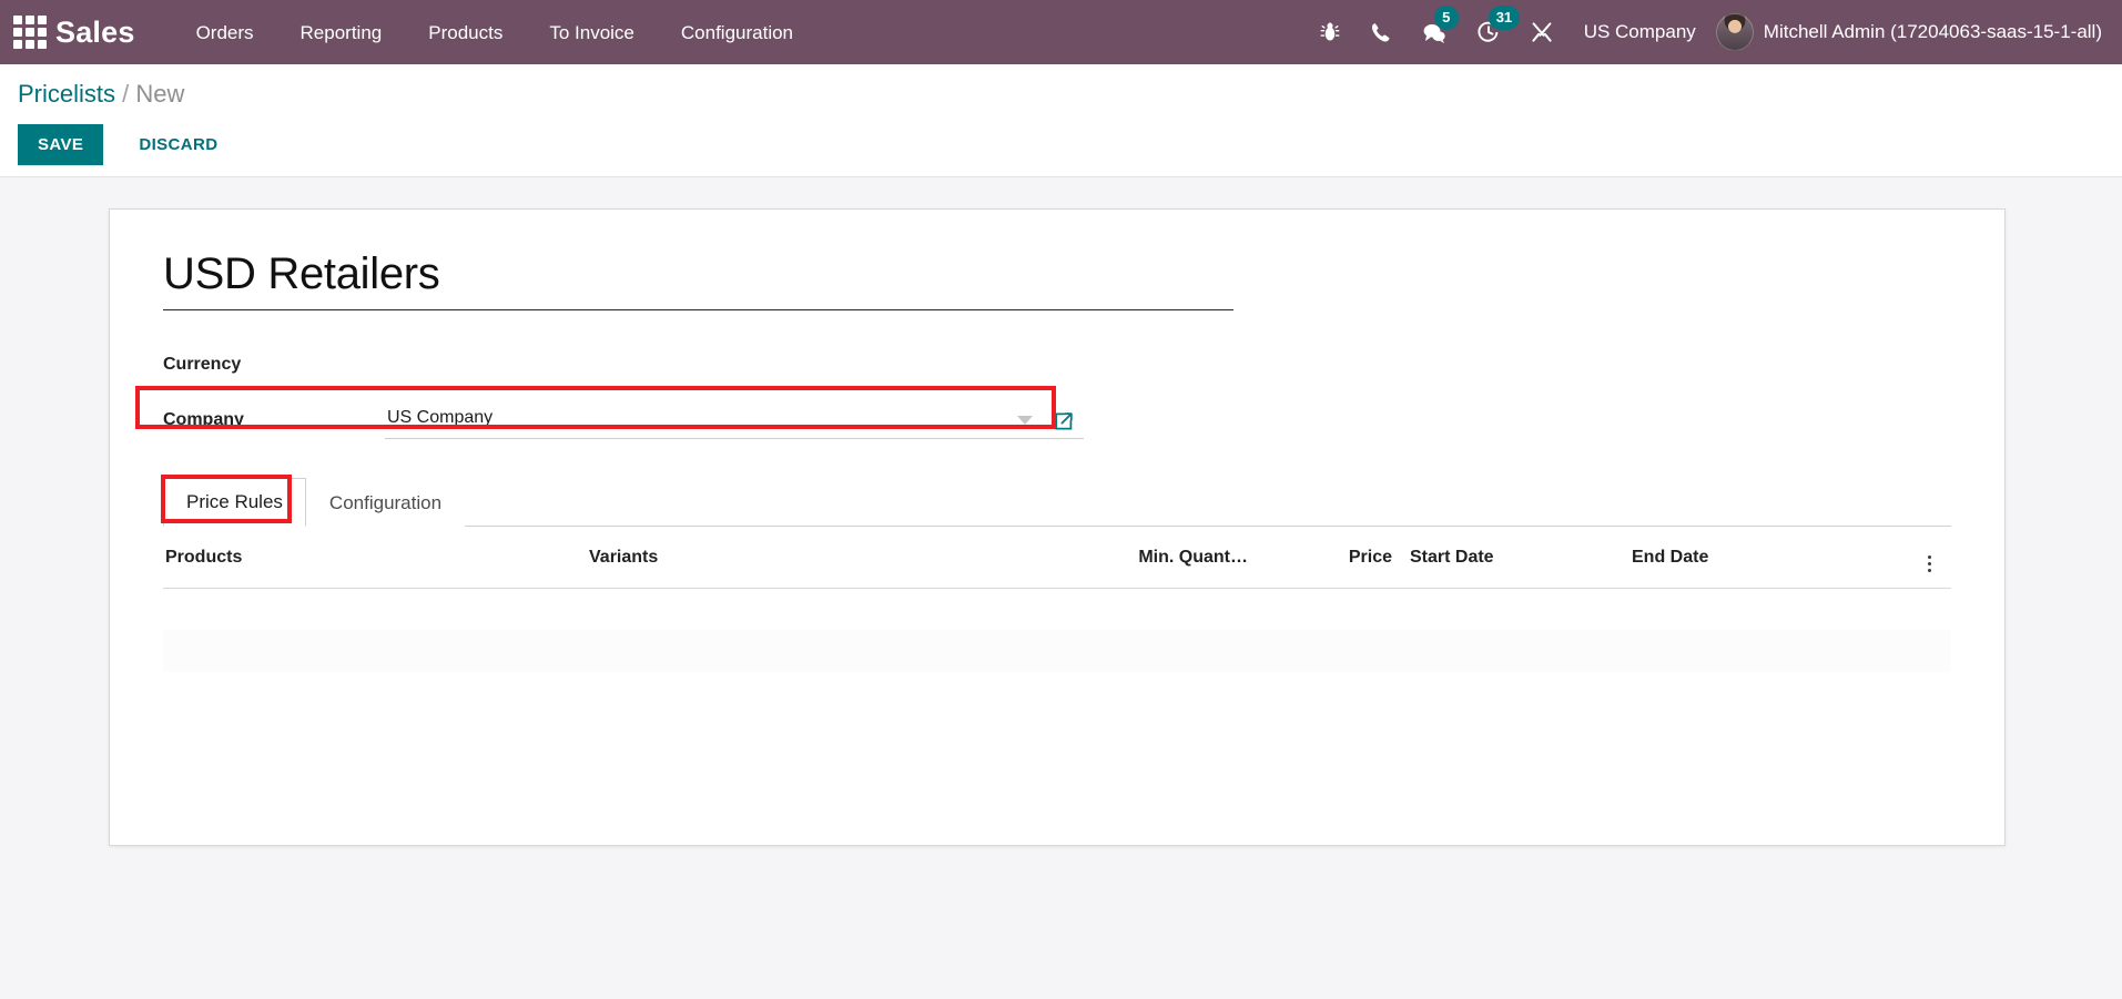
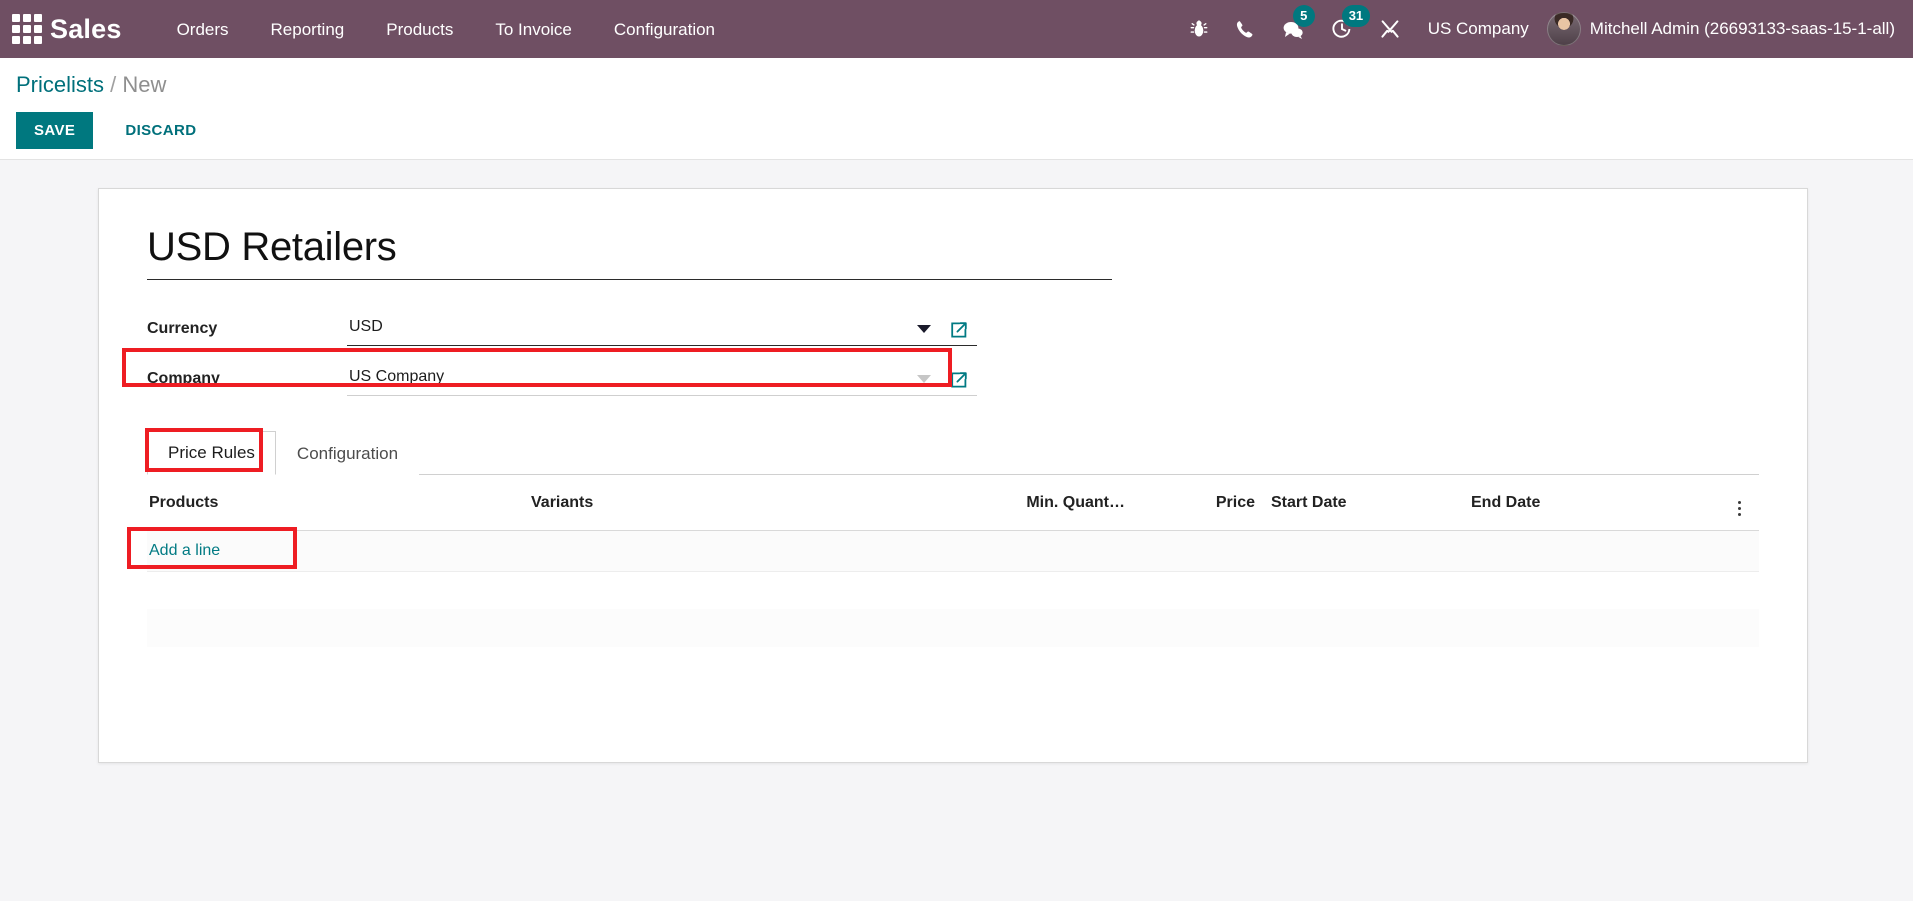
  Sales
  Orders
  Reporting
  Products
  To Invoice
  Configuration
  5
  31
  US Company
- Mitchell Admin (17204063-saas-15-1-all)
+ Mitchell Admin (26693133-saas-15-1-all)
  Pricelists / New
  SAVE
  DISCARD
  USD Retailers
  Currency
+ USD
  Company
  US Company
  Price Rules
  Configuration
  Products	Variants	Min. Quant…	Price	Start Date	End Date
+ Add a line
